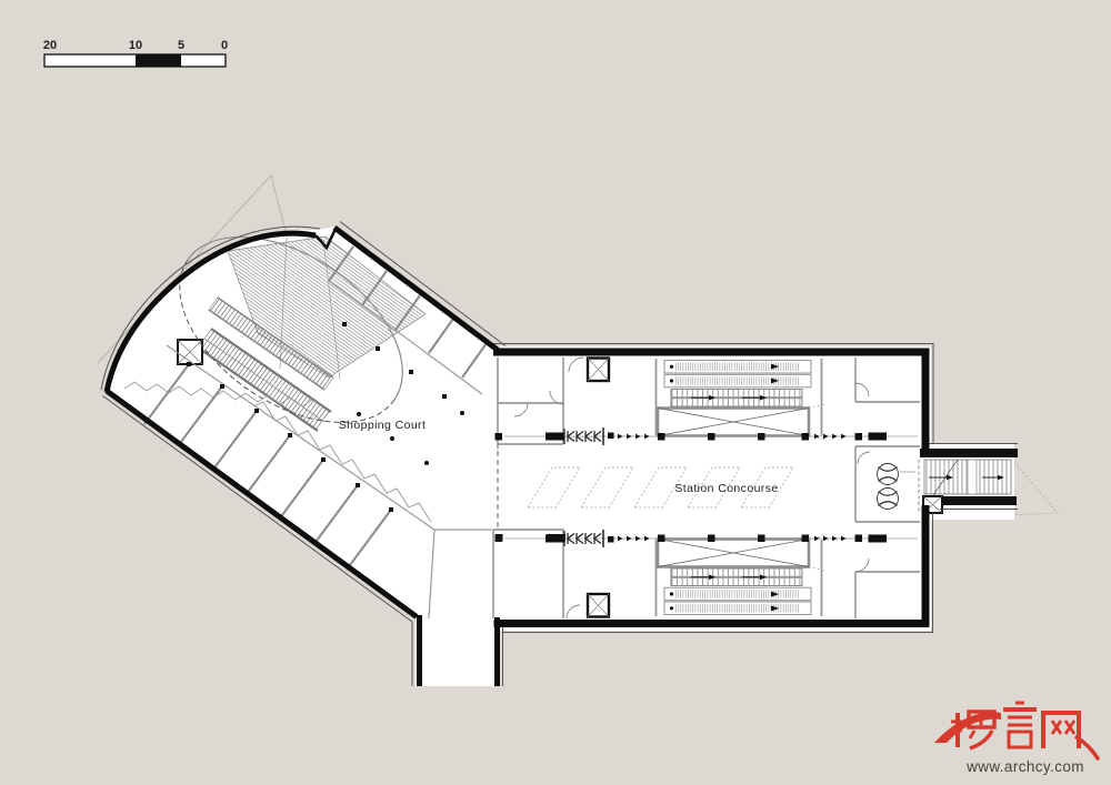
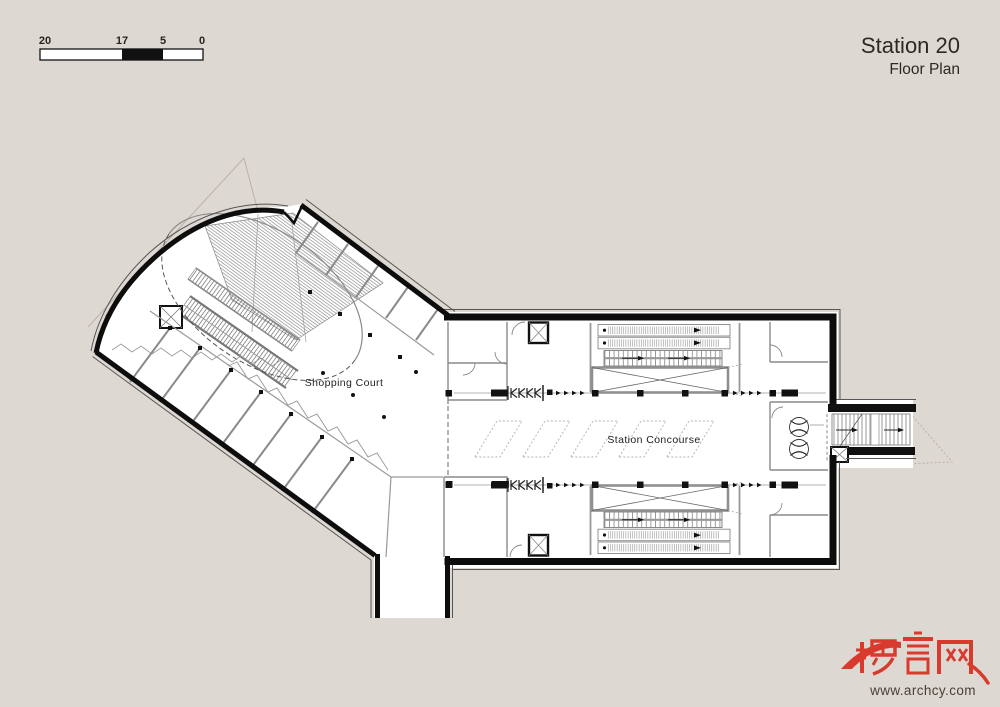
  Shopping Court
  Station Concourse
  20
- 10
+ 17
  5
  0
+ Station 20
+ Floor Plan
  www.archcy.com
